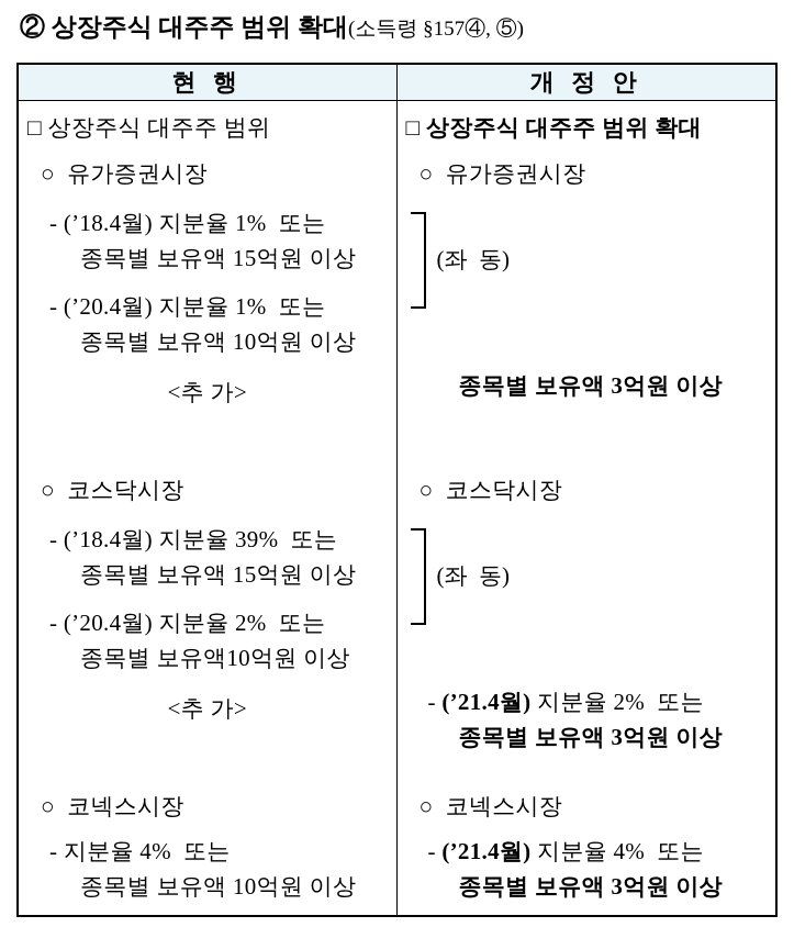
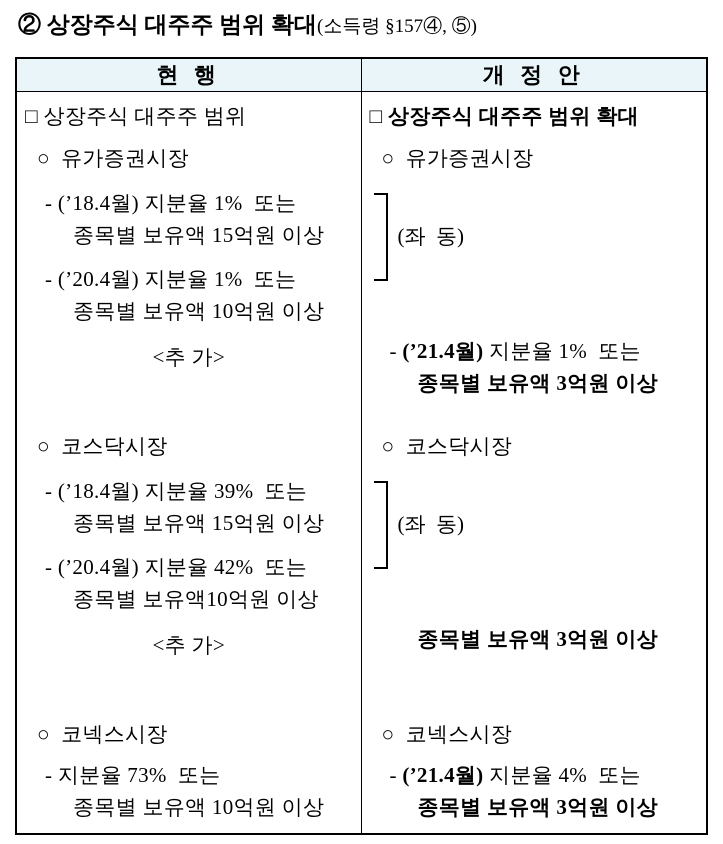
  ② 상장주식 대주주 범위 확대(소득령 §157④, ⑤)
  현 행
  개 정 안
  □ 상장주식 대주주 범위
  □ 상장주식 대주주 범위 확대
  ○ 유가증권시장
  ○ 유가증권시장
  - (’18.4월) 지분율 1% 또는
  종목별 보유액 15억원 이상
  - (’20.4월) 지분율 1% 또는
  종목별 보유액 10억원 이상
  (좌 동)
  <추 가>
+ - (’21.4월) 지분율 1% 또는
  종목별 보유액 3억원 이상
  ○ 코스닥시장
  ○ 코스닥시장
  - (’18.4월) 지분율 39% 또는
  종목별 보유액 15억원 이상
- - (’20.4월) 지분율 2% 또는
+ - (’20.4월) 지분율 42% 또는
  종목별 보유액10억원 이상
  (좌 동)
  <추 가>
- - (’21.4월) 지분율 2% 또는
  종목별 보유액 3억원 이상
  ○ 코넥스시장
  ○ 코넥스시장
- - 지분율 4% 또는
+ - 지분율 73% 또는
  종목별 보유액 10억원 이상
  - (’21.4월) 지분율 4% 또는
  종목별 보유액 3억원 이상
